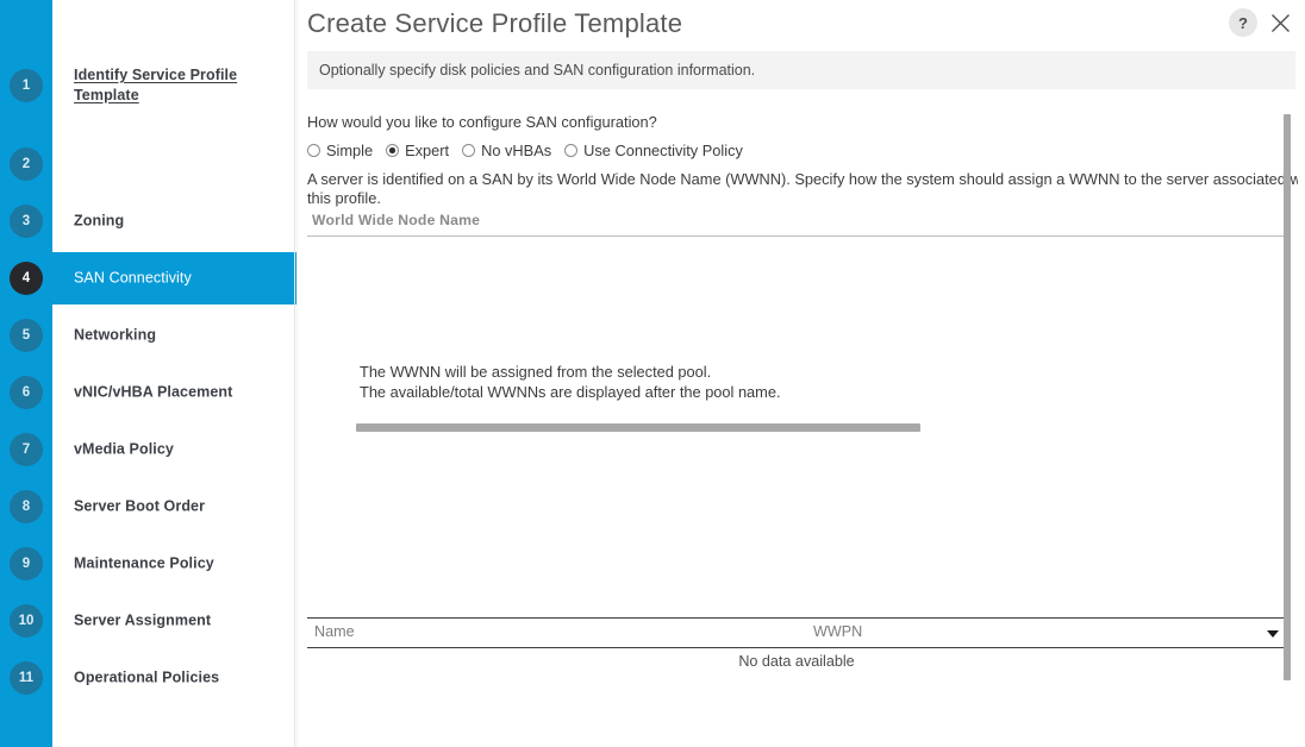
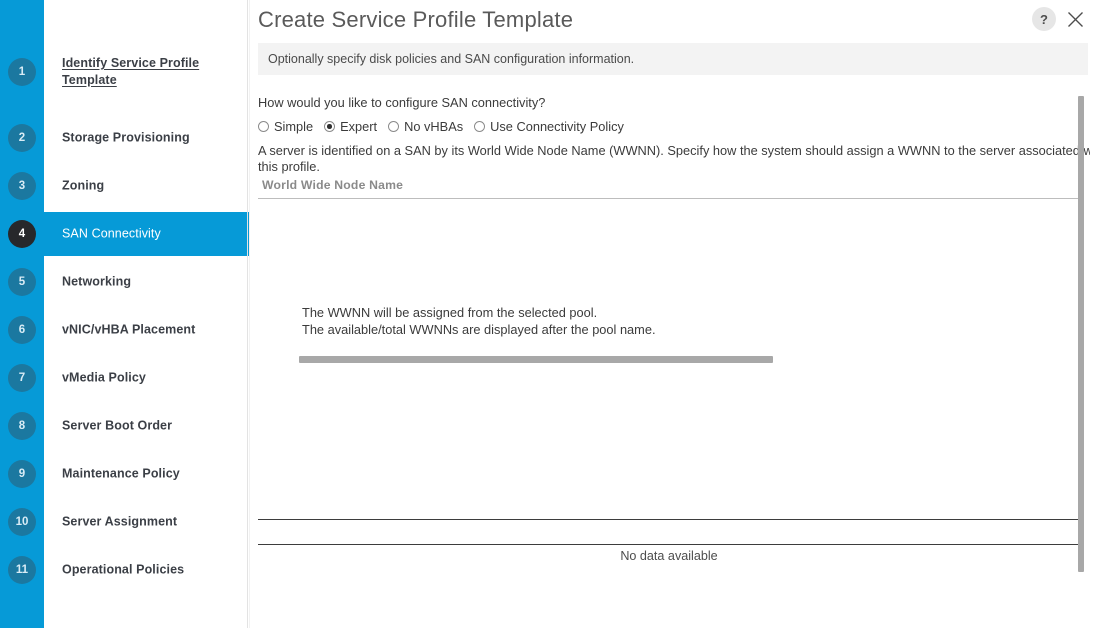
  1
  Identify Service Profile Template
  2
+ Storage Provisioning
  3
  Zoning
  4
  SAN Connectivity
  5
  Networking
  6
  vNIC/vHBA Placement
  7
  vMedia Policy
  8
  Server Boot Order
  9
  Maintenance Policy
  10
  Server Assignment
  11
  Operational Policies
  Create Service Profile Template
  ?
  Optionally specify disk policies and SAN configuration information.
- How would you like to configure SAN configuration?
+ How would you like to configure SAN connectivity?
  Simple
  Expert
  No vHBAs
  Use Connectivity Policy
  A server is identified on a SAN by its World Wide Node Name (WWNN). Specify how the system should assign a WWNN to the server associated w
  this profile.
  World Wide Node Name
  The WWNN will be assigned from the selected pool.
  The available/total WWNNs are displayed after the pool name.
- Name
- WWPN
  No data available
